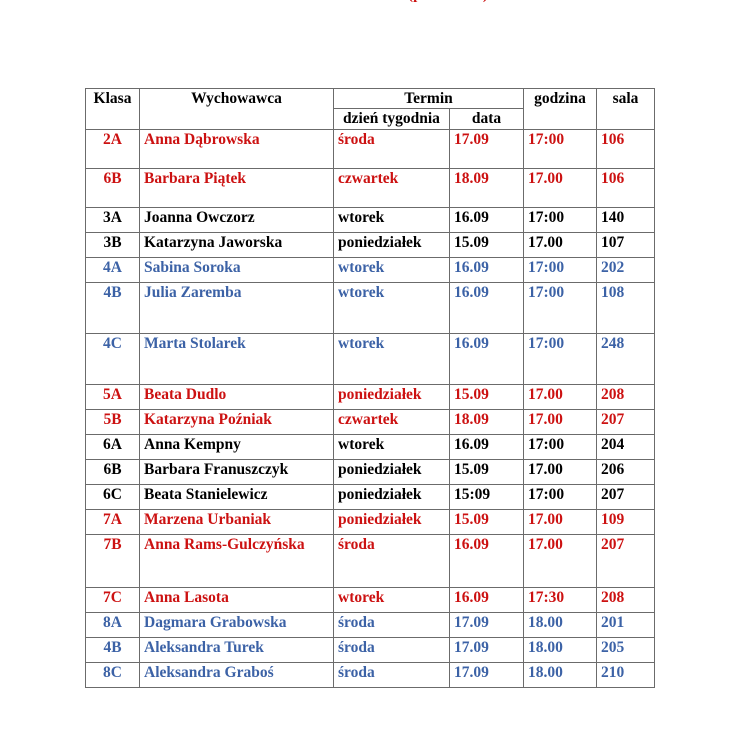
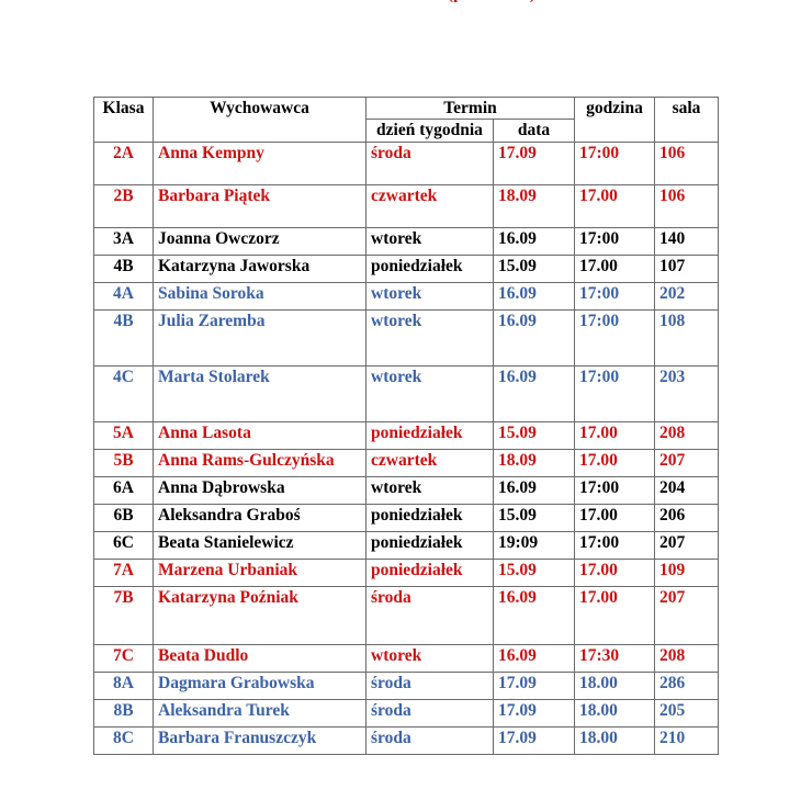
  Klasa	Wychowawca	Termin	godzina	sala
  dzień tygodnia	data
- 2A	Anna Dąbrowska	środa	17.09	17:00	106
+ 2A	Anna Kempny	środa	17.09	17:00	106
- 6B	Barbara Piątek	czwartek	18.09	17.00	106
+ 2B	Barbara Piątek	czwartek	18.09	17.00	106
  3A	Joanna Owczorz	wtorek	16.09	17:00	140
- 3B	Katarzyna Jaworska	poniedziałek	15.09	17.00	107
+ 4B	Katarzyna Jaworska	poniedziałek	15.09	17.00	107
  4A	Sabina Soroka	wtorek	16.09	17:00	202
  4B	Julia Zaremba	wtorek	16.09	17:00	108
- 4C	Marta Stolarek	wtorek	16.09	17:00	248
+ 4C	Marta Stolarek	wtorek	16.09	17:00	203
- 5A	Beata Dudlo	poniedziałek	15.09	17.00	208
+ 5A	Anna Lasota	poniedziałek	15.09	17.00	208
- 5B	Katarzyna Poźniak	czwartek	18.09	17.00	207
+ 5B	Anna Rams-Gulczyńska	czwartek	18.09	17.00	207
- 6A	Anna Kempny	wtorek	16.09	17:00	204
+ 6A	Anna Dąbrowska	wtorek	16.09	17:00	204
- 6B	Barbara Franuszczyk	poniedziałek	15.09	17.00	206
+ 6B	Aleksandra Graboś	poniedziałek	15.09	17.00	206
- 6C	Beata Stanielewicz	poniedziałek	15:09	17:00	207
+ 6C	Beata Stanielewicz	poniedziałek	19:09	17:00	207
  7A	Marzena Urbaniak	poniedziałek	15.09	17.00	109
- 7B	Anna Rams-Gulczyńska	środa	16.09	17.00	207
+ 7B	Katarzyna Poźniak	środa	16.09	17.00	207
- 7C	Anna Lasota	wtorek	16.09	17:30	208
+ 7C	Beata Dudlo	wtorek	16.09	17:30	208
- 8A	Dagmara Grabowska	środa	17.09	18.00	201
+ 8A	Dagmara Grabowska	środa	17.09	18.00	286
- 4B	Aleksandra Turek	środa	17.09	18.00	205
+ 8B	Aleksandra Turek	środa	17.09	18.00	205
- 8C	Aleksandra Graboś	środa	17.09	18.00	210
+ 8C	Barbara Franuszczyk	środa	17.09	18.00	210
